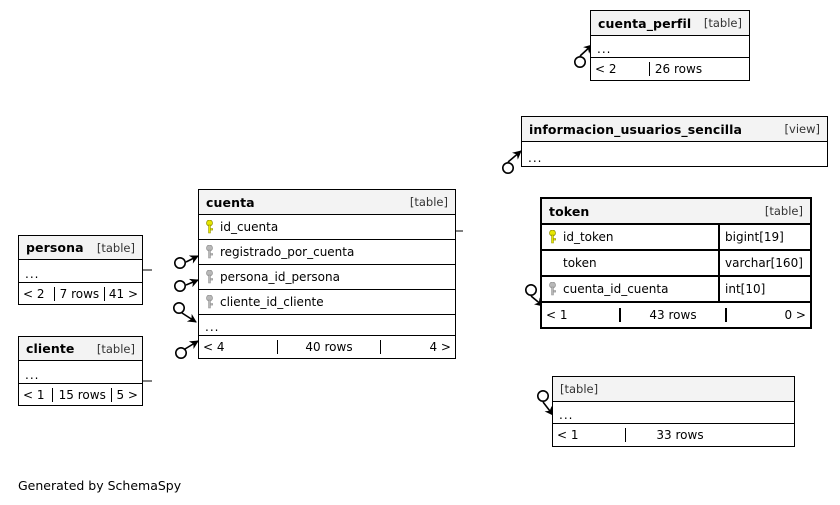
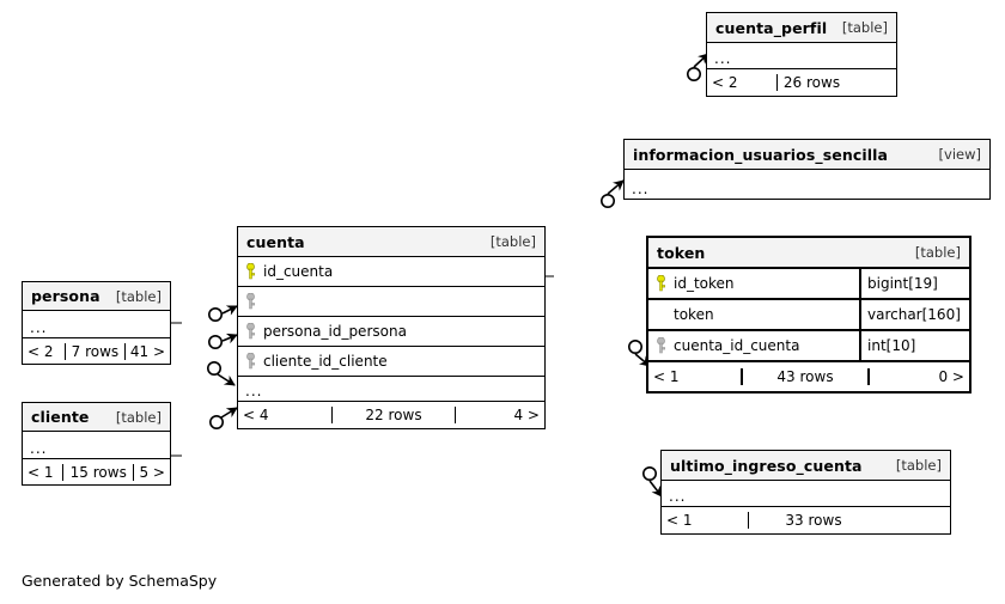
  cuenta_perfil
  [table]
  ...
  < 2
  26 rows
  informacion_usuarios_sencilla
  [view]
  ...
  token
  [table]
  id_token
  bigint[19]
  token
  varchar[160]
  cuenta_id_cuenta
  int[10]
  < 1
  43 rows
  0 >
+ ultimo_ingreso_cuenta
  [table]
  ...
  < 1
  33 rows
  cuenta
  [table]
  id_cuenta
- registrado_por_cuenta
  persona_id_persona
  cliente_id_cliente
  ...
  < 4
- 40 rows
+ 22 rows
  4 >
  persona
  [table]
  ...
  < 2
  7 rows
  41 >
  cliente
  [table]
  ...
  < 1
  15 rows
  5 >
  Generated by SchemaSpy
